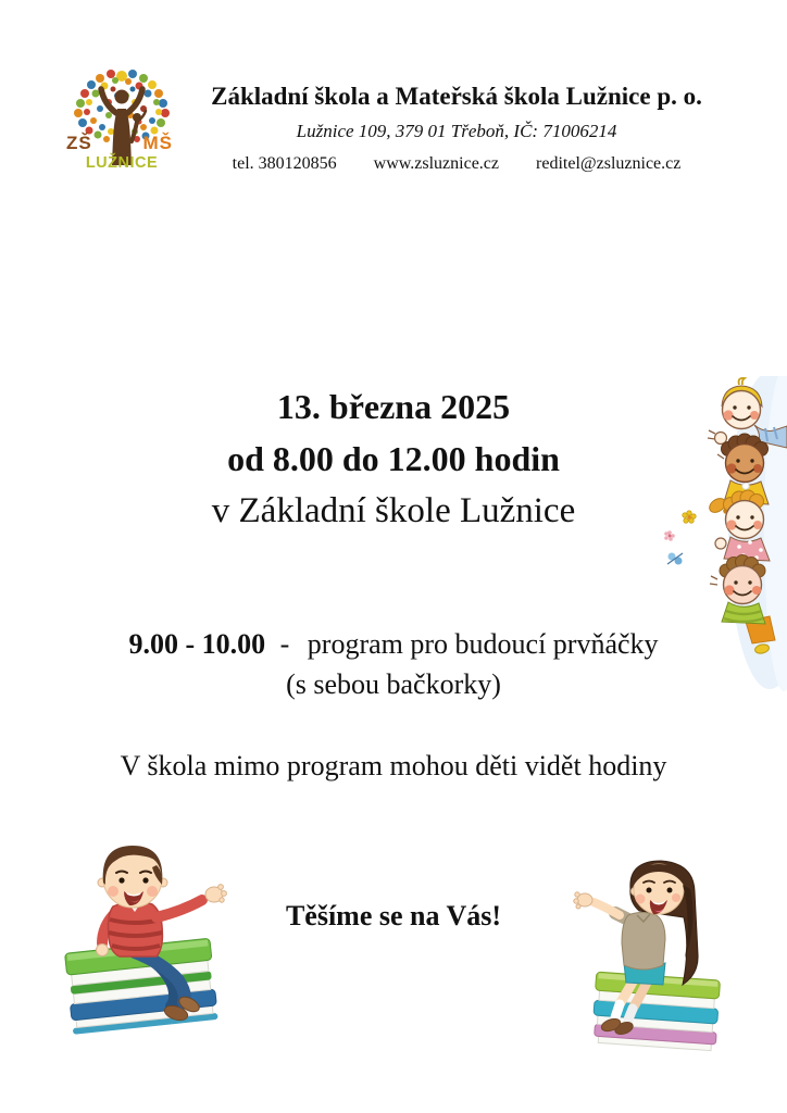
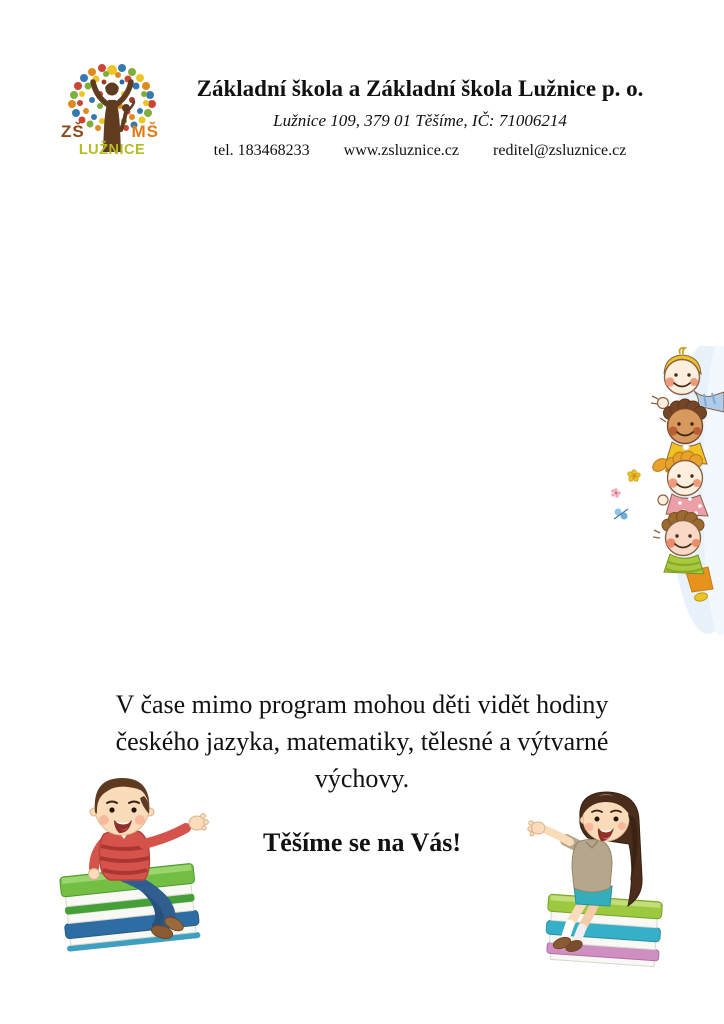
  ZŠ
  MŠ
  LUŽNICE
- Základní škola a Mateřská škola Lužnice p. o.
+ Základní škola a Základní škola Lužnice p. o.
- Lužnice 109, 379 01 Třeboň, IČ: 71006214
+ Lužnice 109, 379 01 Těšíme, IČ: 71006214
- tel. 380120856
+ tel. 183468233
  www.zsluznice.cz
  reditel@zsluznice.cz
- 13. března 2025
- od 8.00 do 12.00 hodin
- v Základní škole Lužnice
- 9.00 - 10.00 - program pro budoucí prvňáčky
- (s sebou bačkorky)
- V škola mimo program mohou děti vidět hodiny
+ V čase mimo program mohou děti vidět hodiny
+ českého jazyka, matematiky, tělesné a výtvarné
+ výchovy.
  Těšíme se na Vás!
